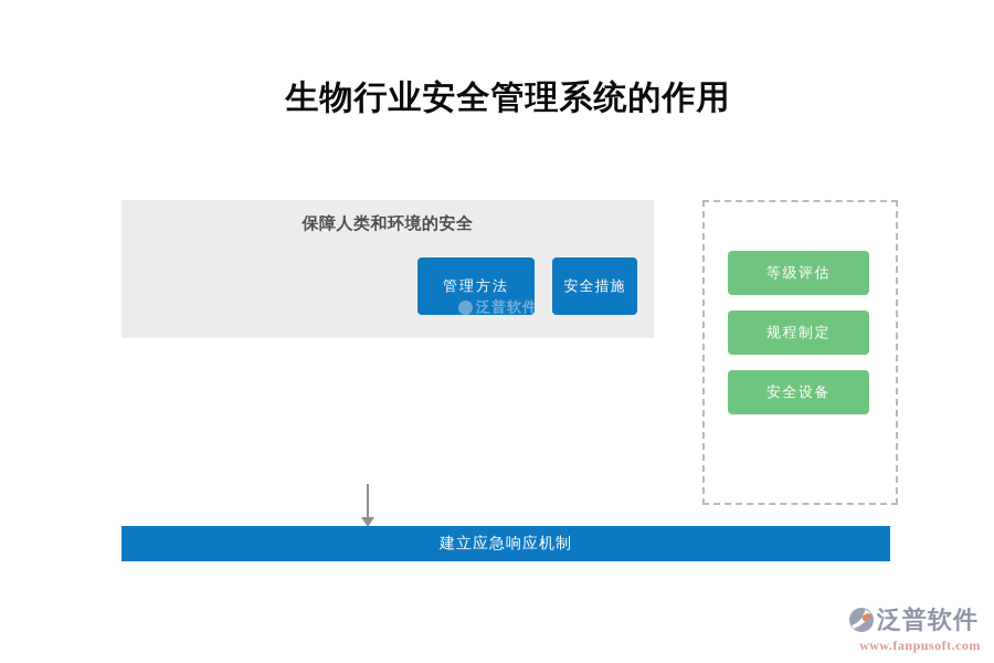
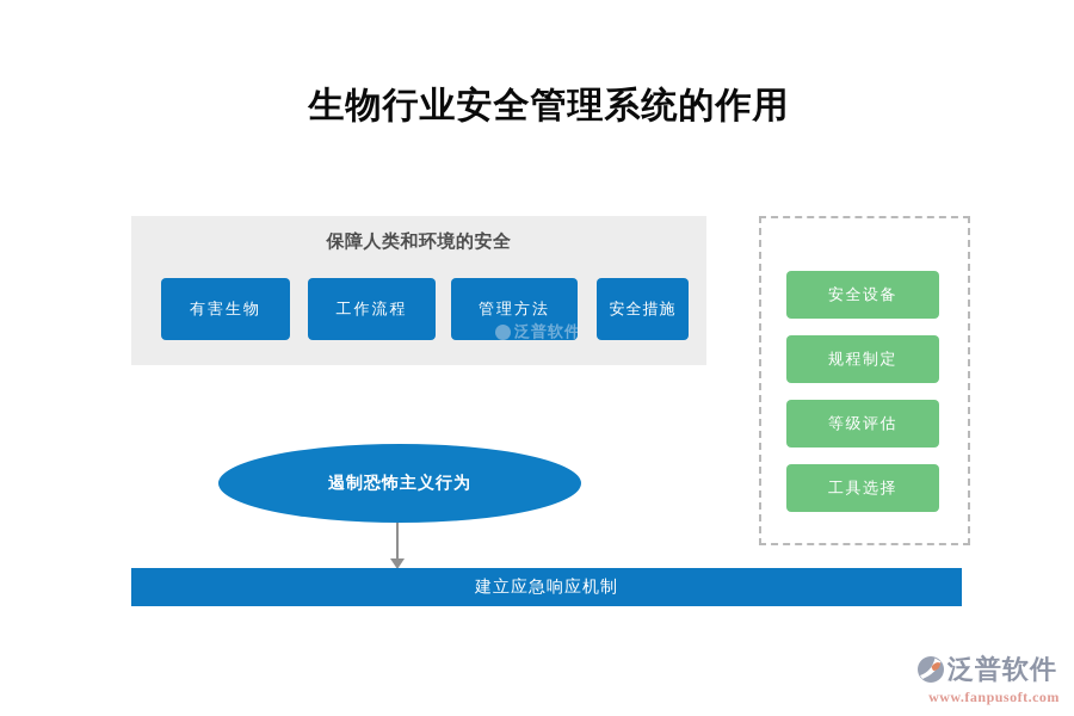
  生物行业安全管理系统的作用
  保障人类和环境的安全
+ 有害生物
+ 工作流程
  管理方法
  安全措施
  泛普软件
- 等级评估
+ 安全设备
  规程制定
- 安全设备
+ 等级评估
+ 工具选择
+ 遏制恐怖主义行为
  建立应急响应机制
  泛普软件
  www.fanpusoft.com
